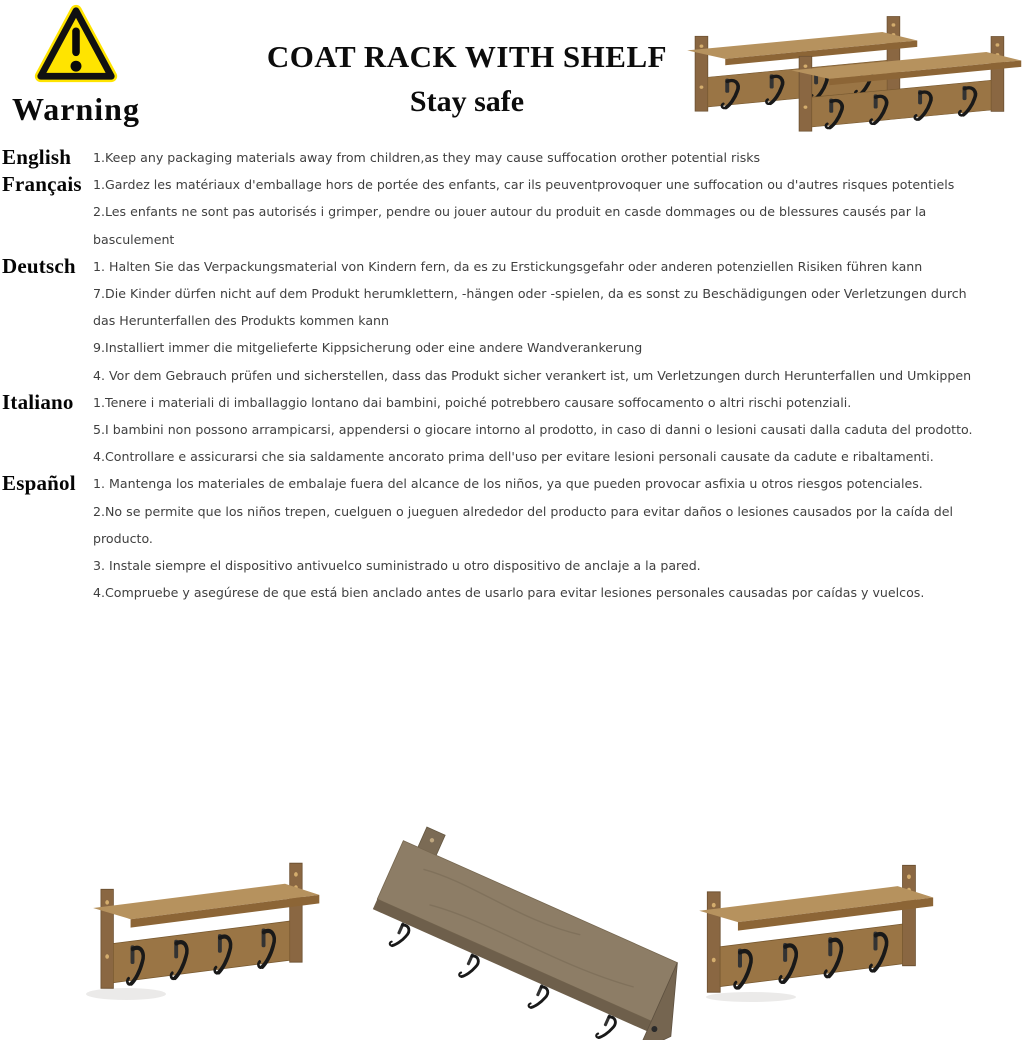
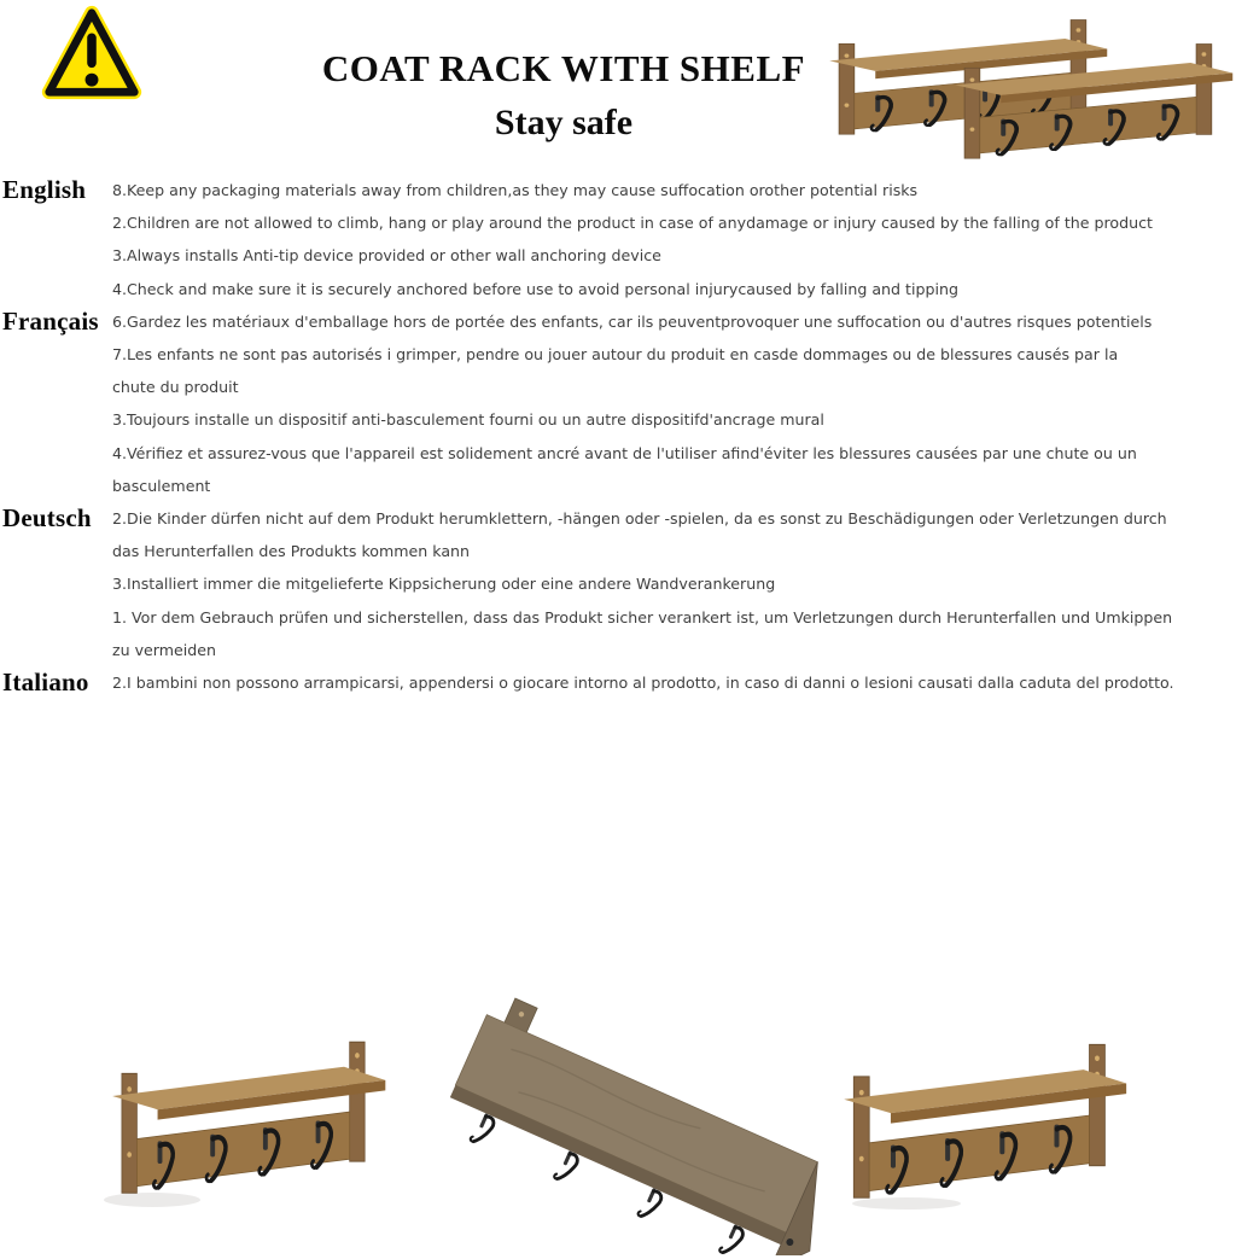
- Warning
  COAT RACK WITH SHELF
  Stay safe
  English
- 1.Keep any packaging materials away from children,as they may cause suffocation orother potential risks
+ 8.Keep any packaging materials away from children,as they may cause suffocation orother potential risks
+ 2.Children are not allowed to climb, hang or play around the product in case of anydamage or injury caused by the falling of the product
+ 3.Always installs Anti-tip device provided or other wall anchoring device
+ 4.Check and make sure it is securely anchored before use to avoid personal injurycaused by falling and tipping
  Français
- 1.Gardez les matériaux d'emballage hors de portée des enfants, car ils peuventprovoquer une suffocation ou d'autres risques potentiels
+ 6.Gardez les matériaux d'emballage hors de portée des enfants, car ils peuventprovoquer une suffocation ou d'autres risques potentiels
- 2.Les enfants ne sont pas autorisés i grimper, pendre ou jouer autour du produit en casde dommages ou de blessures causés par la
+ 7.Les enfants ne sont pas autorisés i grimper, pendre ou jouer autour du produit en casde dommages ou de blessures causés par la
+ chute du produit
+ 3.Toujours installe un dispositif anti-basculement fourni ou un autre dispositifd'ancrage mural
+ 4.Vérifiez et assurez-vous que l'appareil est solidement ancré avant de l'utiliser afind'éviter les blessures causées par une chute ou un
  basculement
  Deutsch
- 1. Halten Sie das Verpackungsmaterial von Kindern fern, da es zu Erstickungsgefahr oder anderen potenziellen Risiken führen kann
- 7.Die Kinder dürfen nicht auf dem Produkt herumklettern, -hängen oder -spielen, da es sonst zu Beschädigungen oder Verletzungen durch
+ 2.Die Kinder dürfen nicht auf dem Produkt herumklettern, -hängen oder -spielen, da es sonst zu Beschädigungen oder Verletzungen durch
  das Herunterfallen des Produkts kommen kann
- 9.Installiert immer die mitgelieferte Kippsicherung oder eine andere Wandverankerung
+ 3.Installiert immer die mitgelieferte Kippsicherung oder eine andere Wandverankerung
- 4. Vor dem Gebrauch prüfen und sicherstellen, dass das Produkt sicher verankert ist, um Verletzungen durch Herunterfallen und Umkippen
+ 1. Vor dem Gebrauch prüfen und sicherstellen, dass das Produkt sicher verankert ist, um Verletzungen durch Herunterfallen und Umkippen
+ zu vermeiden
  Italiano
- 1.Tenere i materiali di imballaggio lontano dai bambini, poiché potrebbero causare soffocamento o altri rischi potenziali.
- 5.I bambini non possono arrampicarsi, appendersi o giocare intorno al prodotto, in caso di danni o lesioni causati dalla caduta del prodotto.
+ 2.I bambini non possono arrampicarsi, appendersi o giocare intorno al prodotto, in caso di danni o lesioni causati dalla caduta del prodotto.
- 4.Controllare e assicurarsi che sia saldamente ancorato prima dell'uso per evitare lesioni personali causate da cadute e ribaltamenti.
- Español
- 1. Mantenga los materiales de embalaje fuera del alcance de los niños, ya que pueden provocar asfixia u otros riesgos potenciales.
- 2.No se permite que los niños trepen, cuelguen o jueguen alrededor del producto para evitar daños o lesiones causados por la caída del
- producto.
- 3. Instale siempre el dispositivo antivuelco suministrado u otro dispositivo de anclaje a la pared.
- 4.Compruebe y asegúrese de que está bien anclado antes de usarlo para evitar lesiones personales causadas por caídas y vuelcos.
